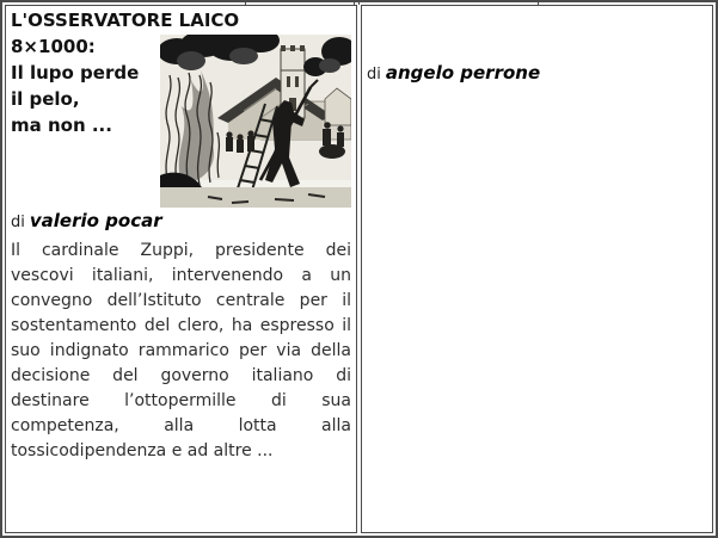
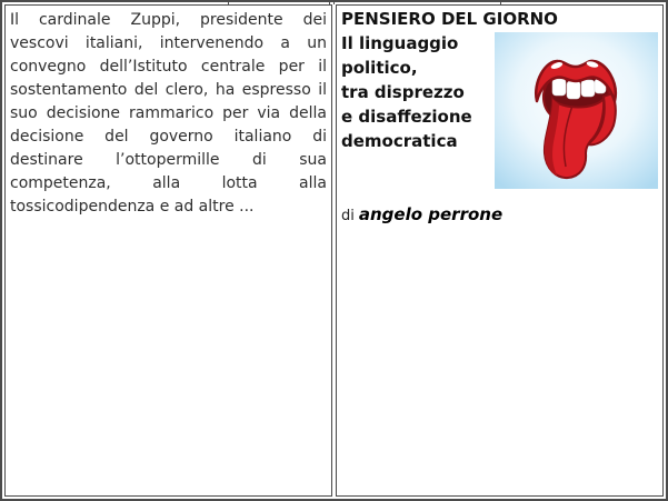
- L'OSSERVATORE LAICO
- 8×1000:
- Il lupo perde
- il pelo,
- ma non ...
- di valerio pocar
- Il cardinale Zuppi, presidente dei vescovi italiani, intervenendo a un convegno dell’Istituto centrale per il sostentamento del clero, ha espresso il suo indignato rammarico per via della decisione del governo italiano di destinare l’ottopermille di sua competenza, alla lotta alla tossicodipendenza e ad altre ...
+ Il cardinale Zuppi, presidente dei vescovi italiani, intervenendo a un convegno dell’Istituto centrale per il sostentamento del clero, ha espresso il suo decisione rammarico per via della decisione del governo italiano di destinare l’ottopermille di sua competenza, alla lotta alla tossicodipendenza e ad altre ...
+ PENSIERO DEL GIORNO
+ Il linguaggio
+ politico,
+ tra disprezzo
+ e disaffezione
+ democratica
  di angelo perrone
